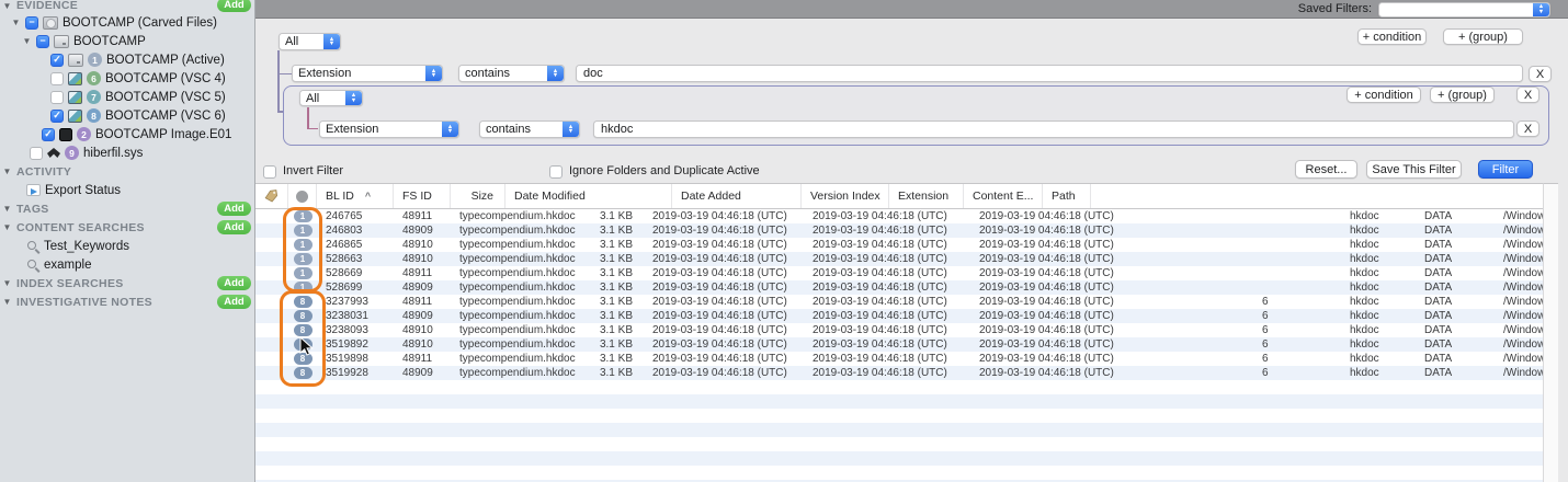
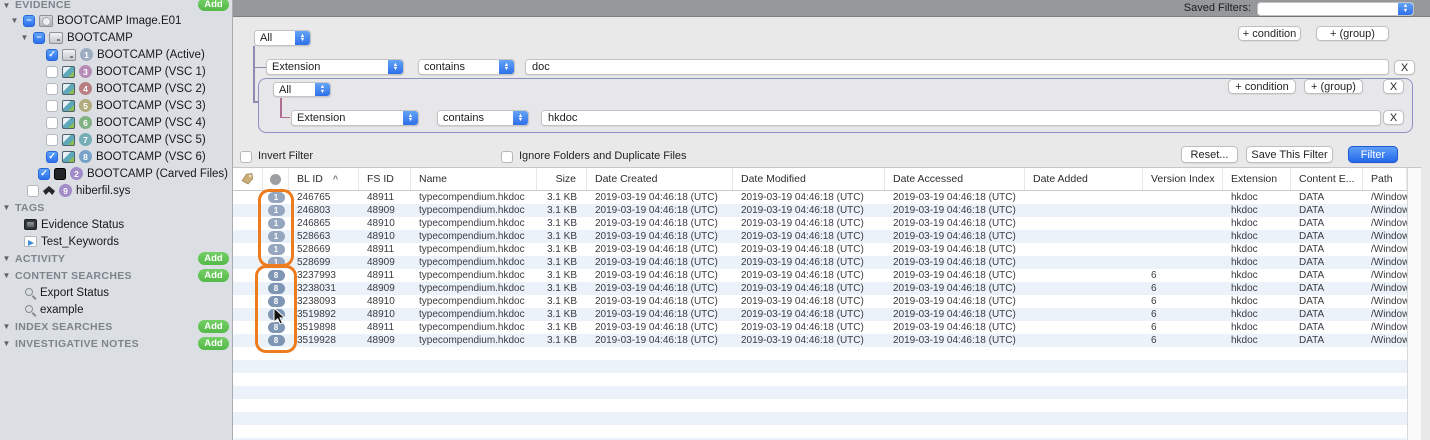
  ▼
  EVIDENCE
  Add
  ▼
  −
- BOOTCAMP (Carved Files)
+ BOOTCAMP Image.E01
  ▼
  −
  BOOTCAMP
  ✓
  1
  BOOTCAMP (Active)
+ 3
+ BOOTCAMP (VSC 1)
+ 4
+ BOOTCAMP (VSC 2)
+ 5
+ BOOTCAMP (VSC 3)
  6
  BOOTCAMP (VSC 4)
  7
  BOOTCAMP (VSC 5)
  ✓
  8
  BOOTCAMP (VSC 6)
  ✓
  2
- BOOTCAMP Image.E01
+ BOOTCAMP (Carved Files)
  9
  hiberfil.sys
  ▼
- ACTIVITY
+ TAGS
+ Evidence Status
- Export Status
+ Test_Keywords
  ▼
- TAGS
+ ACTIVITY
  Add
  ▼
  CONTENT SEARCHES
  Add
- Test_Keywords
+ Export Status
  example
  ▼
  INDEX SEARCHES
  Add
  ▼
  INVESTIGATIVE NOTES
  Add
  Saved Filters:
  All
  + condition
  + (group)
  Extension
  contains
  doc
  X
  All
  + condition
  + (group)
  X
  Extension
  contains
  hkdoc
  X
  Invert Filter
- Ignore Folders and Duplicate Active
+ Ignore Folders and Duplicate Files
  Reset...
  Save This Filter
  Filter
  BL ID
  ^
  FS ID
+ Name
  Size
+ Date Created
  Date Modified
+ Date Accessed
  Date Added
  Version Index
  Extension
  Content E...
  Path
  1
  246765
  48911
  typecompendium.hkdoc
  3.1 KB
  2019-03-19 04:46:18 (UTC)
  2019-03-19 04:46:18 (UTC)
  2019-03-19 04:46:18 (UTC)
  hkdoc
  DATA
  1
  246803
  48909
  typecompendium.hkdoc
  3.1 KB
  2019-03-19 04:46:18 (UTC)
  2019-03-19 04:46:18 (UTC)
  2019-03-19 04:46:18 (UTC)
  hkdoc
  DATA
  1
  246865
  48910
  typecompendium.hkdoc
  3.1 KB
  2019-03-19 04:46:18 (UTC)
  2019-03-19 04:46:18 (UTC)
  2019-03-19 04:46:18 (UTC)
  hkdoc
  DATA
  1
  528663
  48910
  typecompendium.hkdoc
  3.1 KB
  2019-03-19 04:46:18 (UTC)
  2019-03-19 04:46:18 (UTC)
  2019-03-19 04:46:18 (UTC)
  hkdoc
  DATA
  1
  528669
  48911
  typecompendium.hkdoc
  3.1 KB
  2019-03-19 04:46:18 (UTC)
  2019-03-19 04:46:18 (UTC)
  2019-03-19 04:46:18 (UTC)
  hkdoc
  DATA
  1
  528699
  48909
  typecompendium.hkdoc
  3.1 KB
  2019-03-19 04:46:18 (UTC)
  2019-03-19 04:46:18 (UTC)
  2019-03-19 04:46:18 (UTC)
  hkdoc
  DATA
  8
  3237993
  48911
  typecompendium.hkdoc
  3.1 KB
  2019-03-19 04:46:18 (UTC)
  2019-03-19 04:46:18 (UTC)
  2019-03-19 04:46:18 (UTC)
  6
  hkdoc
  DATA
  8
  3238031
  48909
  typecompendium.hkdoc
  3.1 KB
  2019-03-19 04:46:18 (UTC)
  2019-03-19 04:46:18 (UTC)
  2019-03-19 04:46:18 (UTC)
  6
  hkdoc
  DATA
  8
  3238093
  48910
  typecompendium.hkdoc
  3.1 KB
  2019-03-19 04:46:18 (UTC)
  2019-03-19 04:46:18 (UTC)
  2019-03-19 04:46:18 (UTC)
  6
  hkdoc
  DATA
  3519892
  48910
  typecompendium.hkdoc
  3.1 KB
  2019-03-19 04:46:18 (UTC)
  2019-03-19 04:46:18 (UTC)
  2019-03-19 04:46:18 (UTC)
  6
  hkdoc
  DATA
  8
  3519898
  48911
  typecompendium.hkdoc
  3.1 KB
  2019-03-19 04:46:18 (UTC)
  2019-03-19 04:46:18 (UTC)
  2019-03-19 04:46:18 (UTC)
  6
  hkdoc
  DATA
  8
  3519928
  48909
  typecompendium.hkdoc
  3.1 KB
  2019-03-19 04:46:18 (UTC)
  2019-03-19 04:46:18 (UTC)
  2019-03-19 04:46:18 (UTC)
  6
  hkdoc
  DATA
